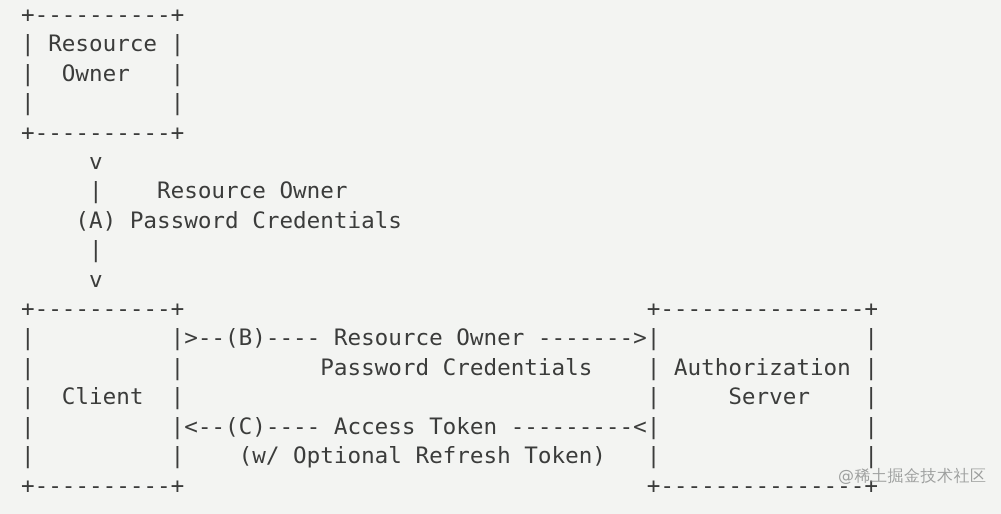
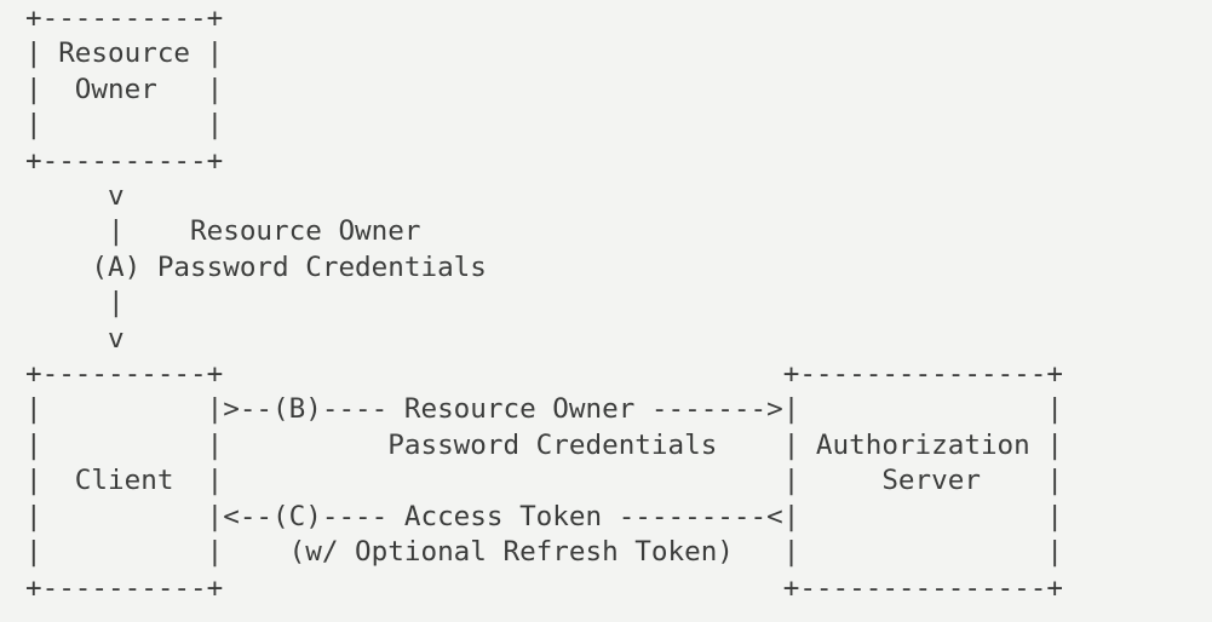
  +----------+
  | Resource |
  | Owner |
  | |
  +----------+
  v
  | Resource Owner
  (A) Password Credentials
  |
  v
  +----------+ +---------------+
  | |>--(B)---- Resource Owner ------->| |
  | | Password Credentials | Authorization |
  | Client | | Server |
  | |<--(C)---- Access Token ---------<| |
  | | (w/ Optional Refresh Token) | |
  +----------+ +---------------+
- @稀土掘金技术社区
